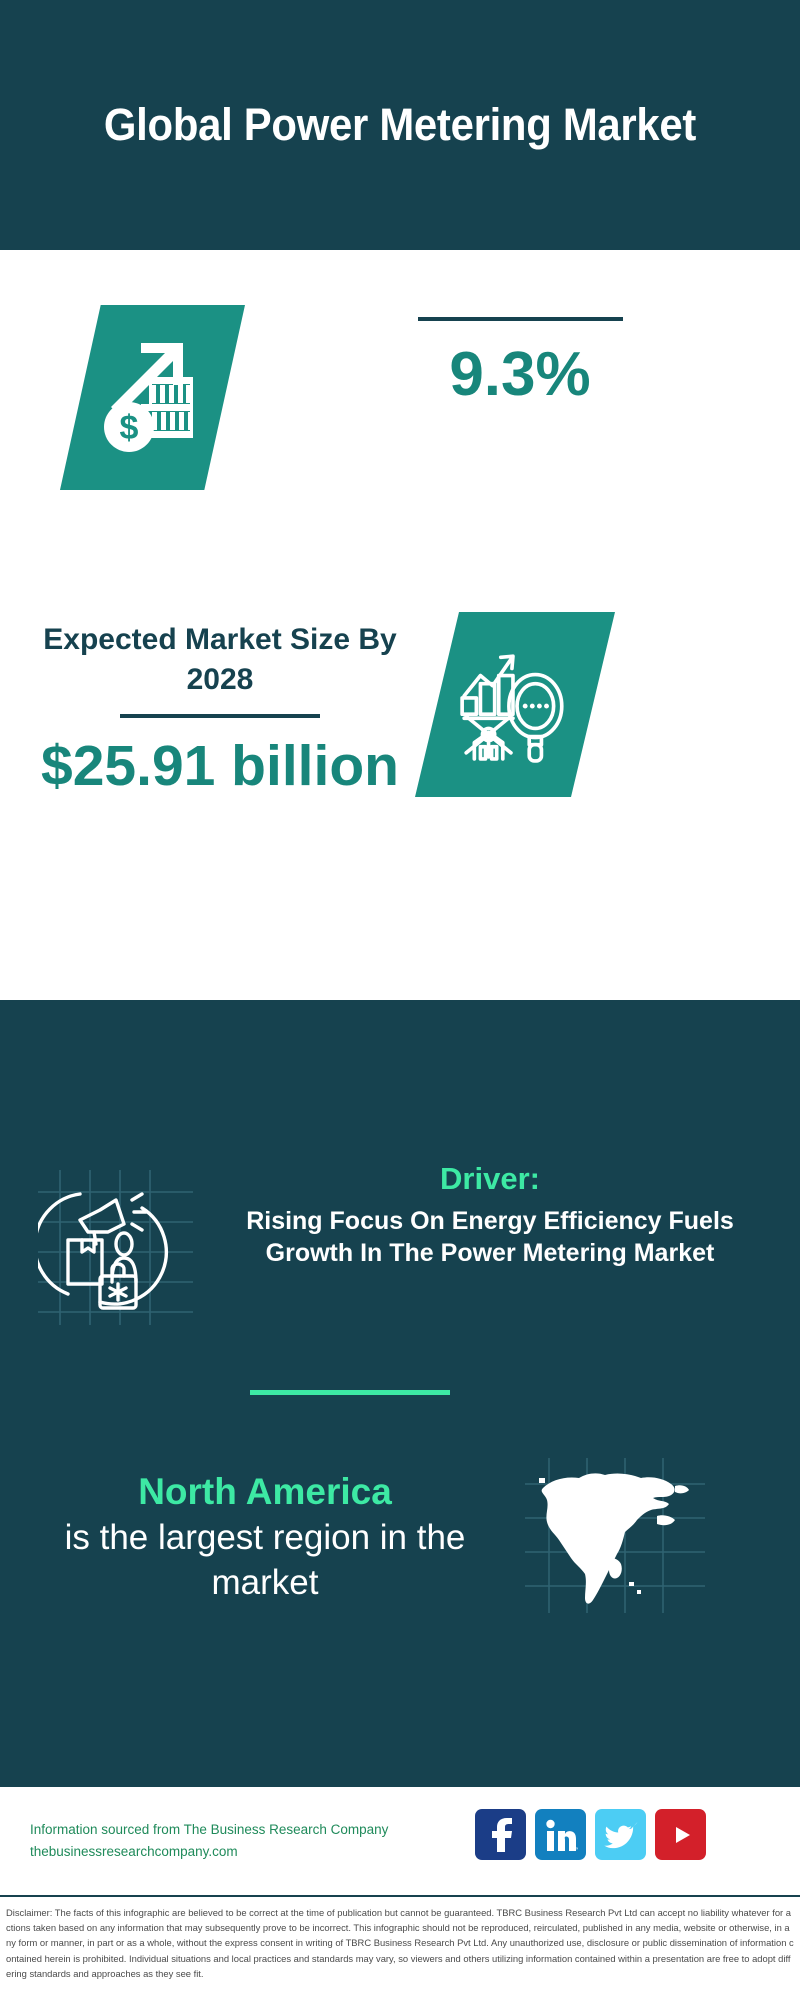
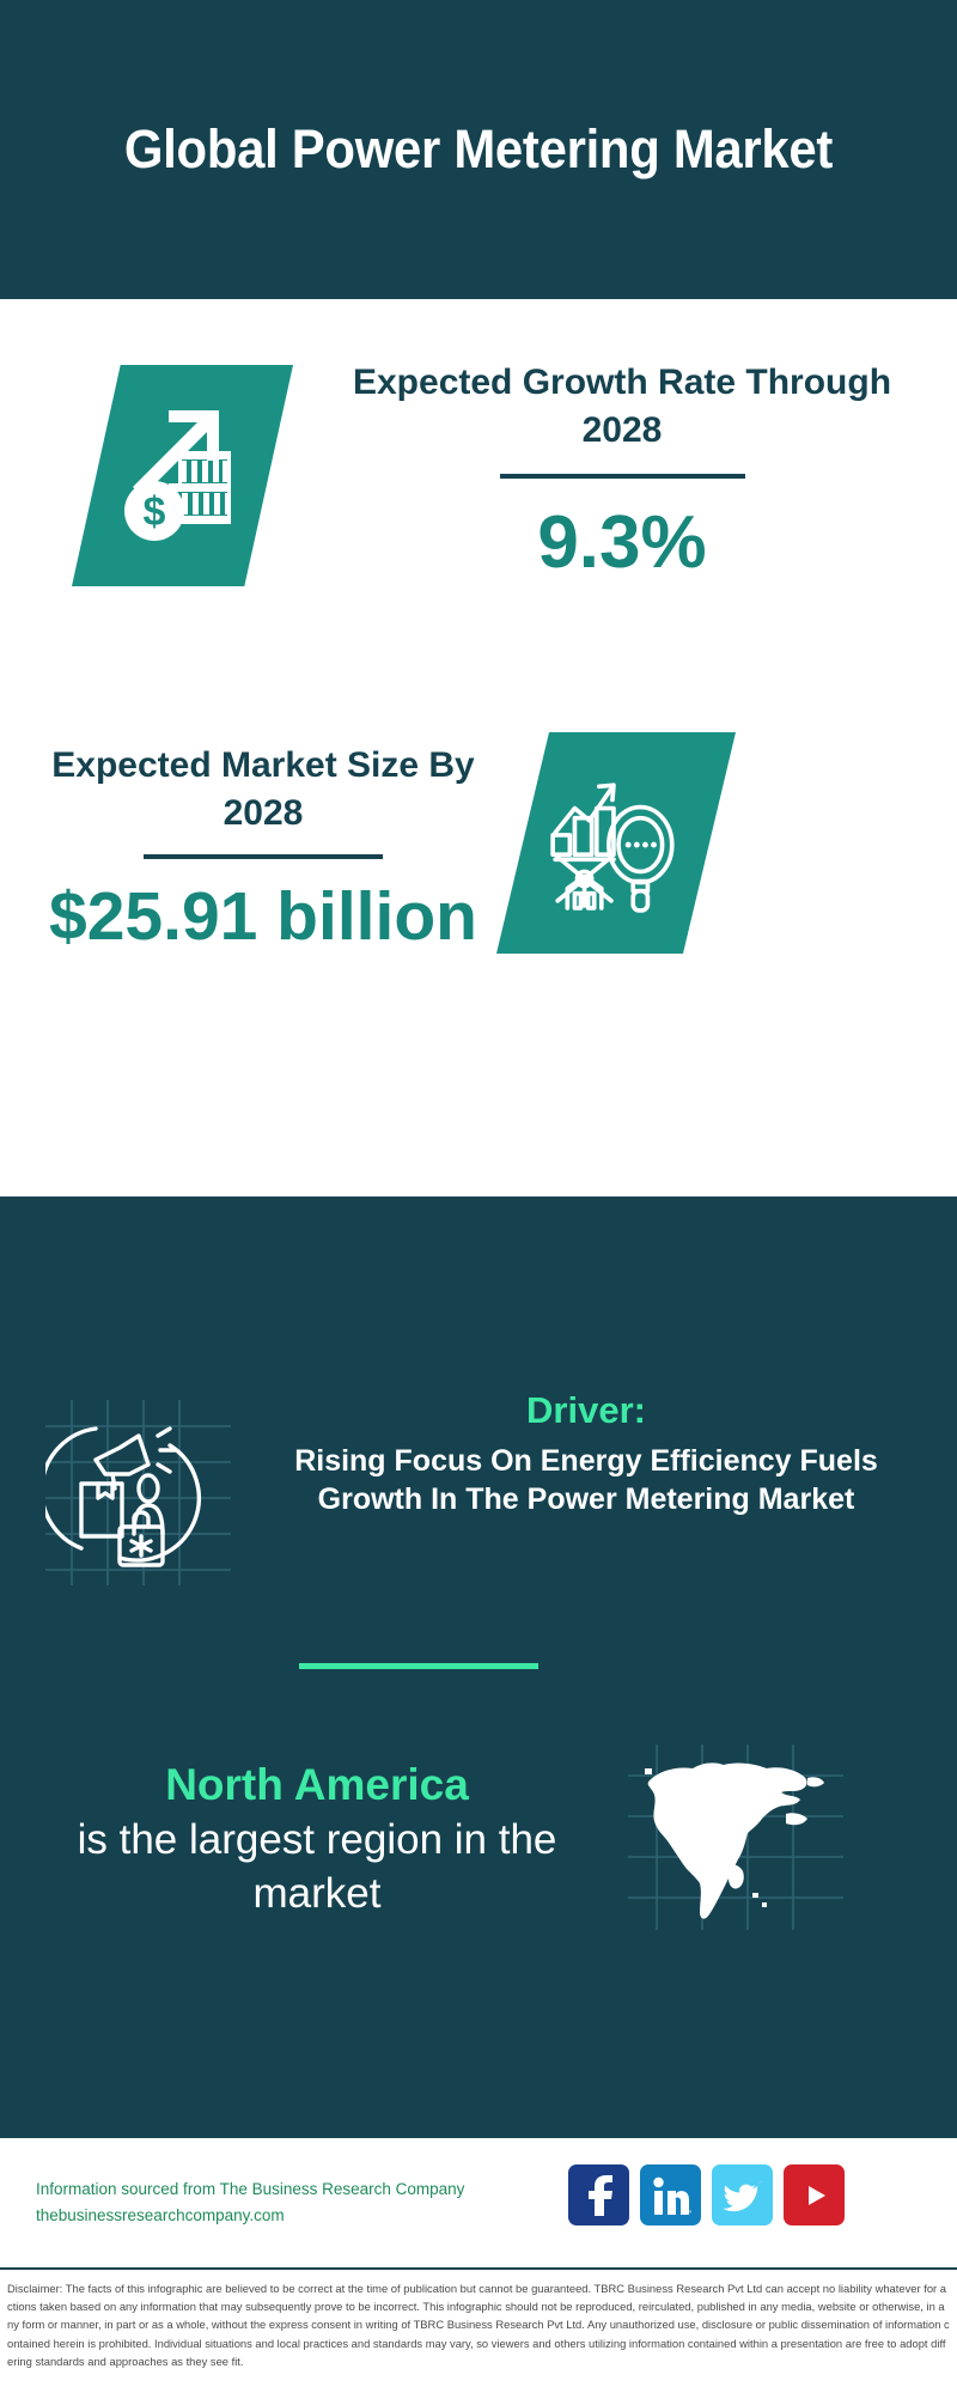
  Global Power Metering Market
  $
+ Expected Growth Rate Through 2028
  9.3%
  Expected Market Size By 2028
  $25.91 billion
  Driver:
  Rising Focus On Energy Efficiency Fuels Growth In The Power Metering Market
  North America
  is the largest region in the market
  Information sourced from The Business Research Company
  thebusinessresearchcompany.com
  Disclaimer: The facts of this infographic are believed to be correct at the time of publication but cannot be guaranteed. TBRC Business Research Pvt Ltd can accept no liability whatever for actions taken based on any information that may subsequently prove to be incorrect. This infographic should not be reproduced, reirculated, published in any media, website or otherwise, in any form or manner, in part or as a whole, without the express consent in writing of TBRC Business Research Pvt Ltd. Any unauthorized use, disclosure or public dissemination of information contained herein is prohibited. Individual situations and local practices and standards may vary, so viewers and others utilizing information contained within a presentation are free to adopt differing standards and approaches as they see fit.
